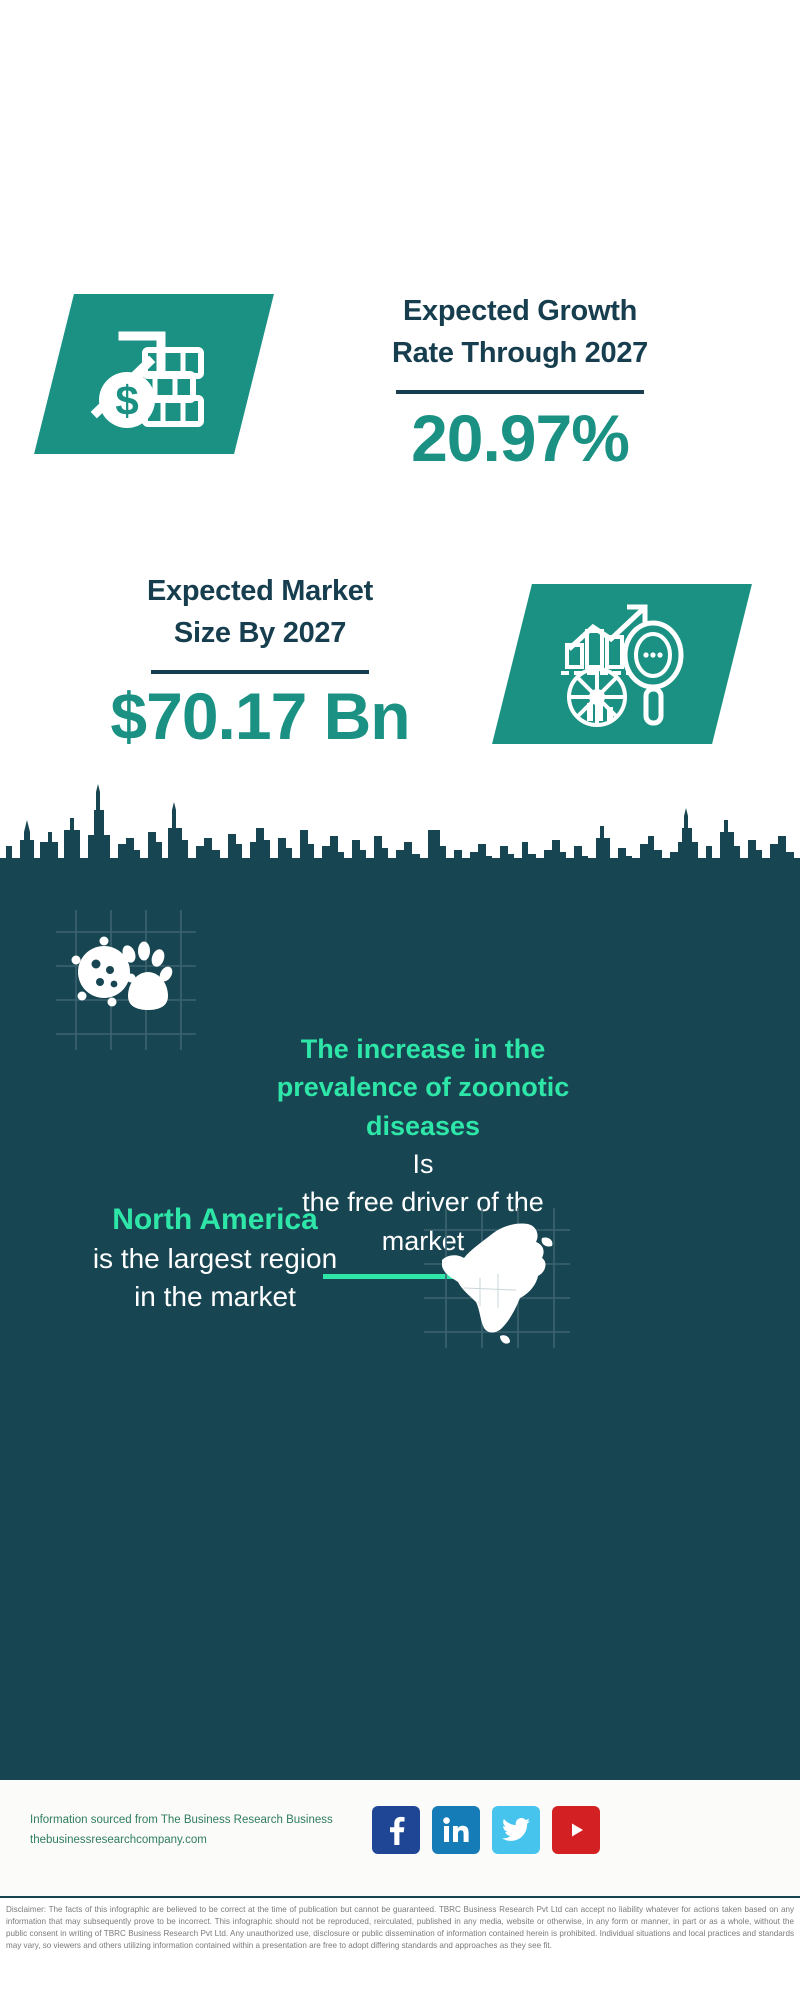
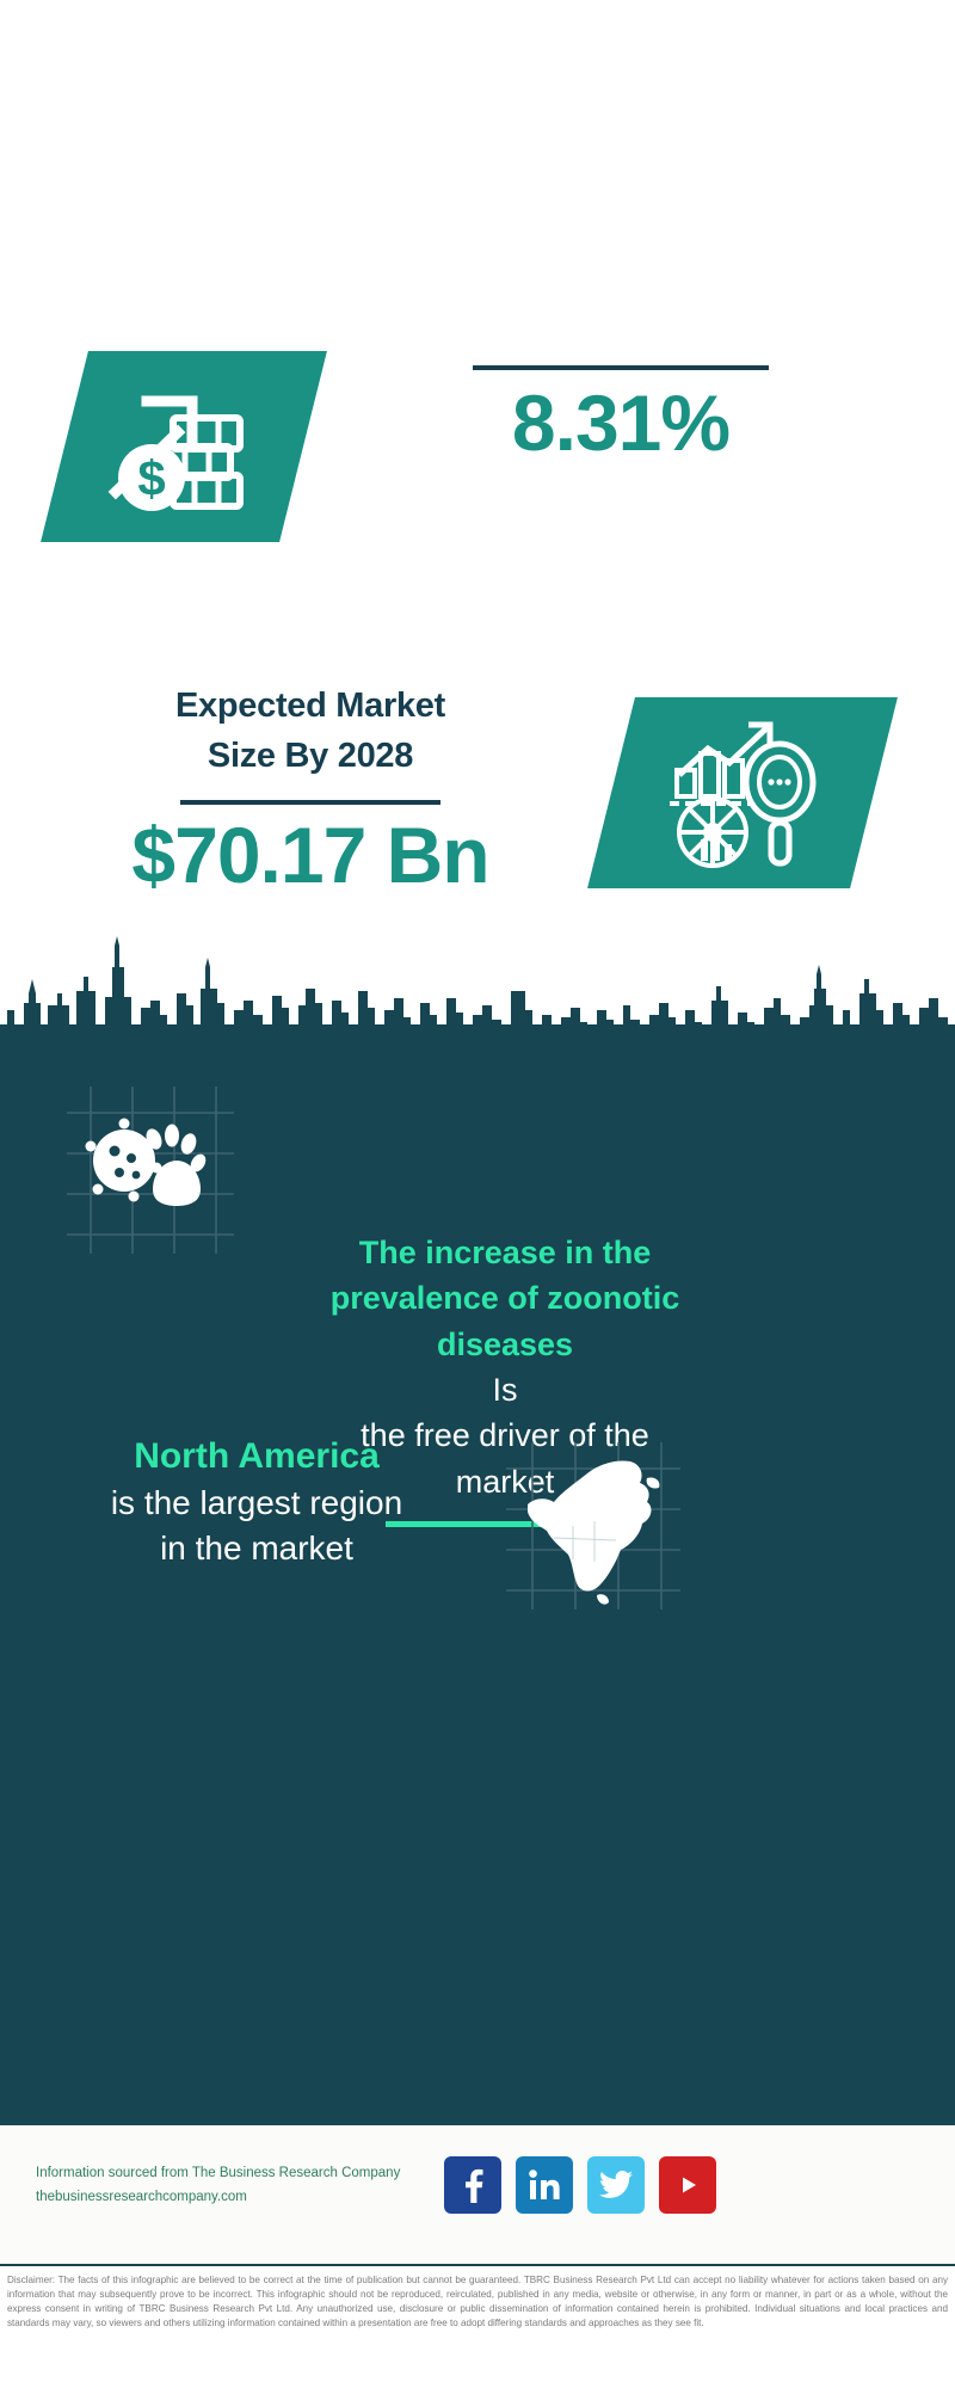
- Expected Growth
- Rate Through 2027
- 20.97%
+ 8.31%
  Expected Market
- Size By 2027
+ Size By 2028
  $70.17 Bn
  The increase in the
  prevalence of zoonotic
  diseases
  Is
  the free driver of the
  market
  North America
  is the largest region
  in the market
- Information sourced from The Business Research Business
+ Information sourced from The Business Research Company
  thebusinessresearchcompany.com
- Disclaimer: The facts of this infographic are believed to be correct at the time of publication but cannot be guaranteed. TBRC Business Research Pvt Ltd can accept no liability whatever for actions taken based on any information that may subsequently prove to be incorrect. This infographic should not be reproduced, reirculated, published in any media, website or otherwise, in any form or manner, in part or as a whole, without the public consent in writing of TBRC Business Research Pvt Ltd. Any unauthorized use, disclosure or public dissemination of information contained herein is prohibited. Individual situations and local practices and standards may vary, so viewers and others utilizing information contained within a presentation are free to adopt differing standards and approaches as they see fit.
+ Disclaimer: The facts of this infographic are believed to be correct at the time of publication but cannot be guaranteed. TBRC Business Research Pvt Ltd can accept no liability whatever for actions taken based on any information that may subsequently prove to be incorrect. This infographic should not be reproduced, reirculated, published in any media, website or otherwise, in any form or manner, in part or as a whole, without the express consent in writing of TBRC Business Research Pvt Ltd. Any unauthorized use, disclosure or public dissemination of information contained herein is prohibited. Individual situations and local practices and standards may vary, so viewers and others utilizing information contained within a presentation are free to adopt differing standards and approaches as they see fit.
